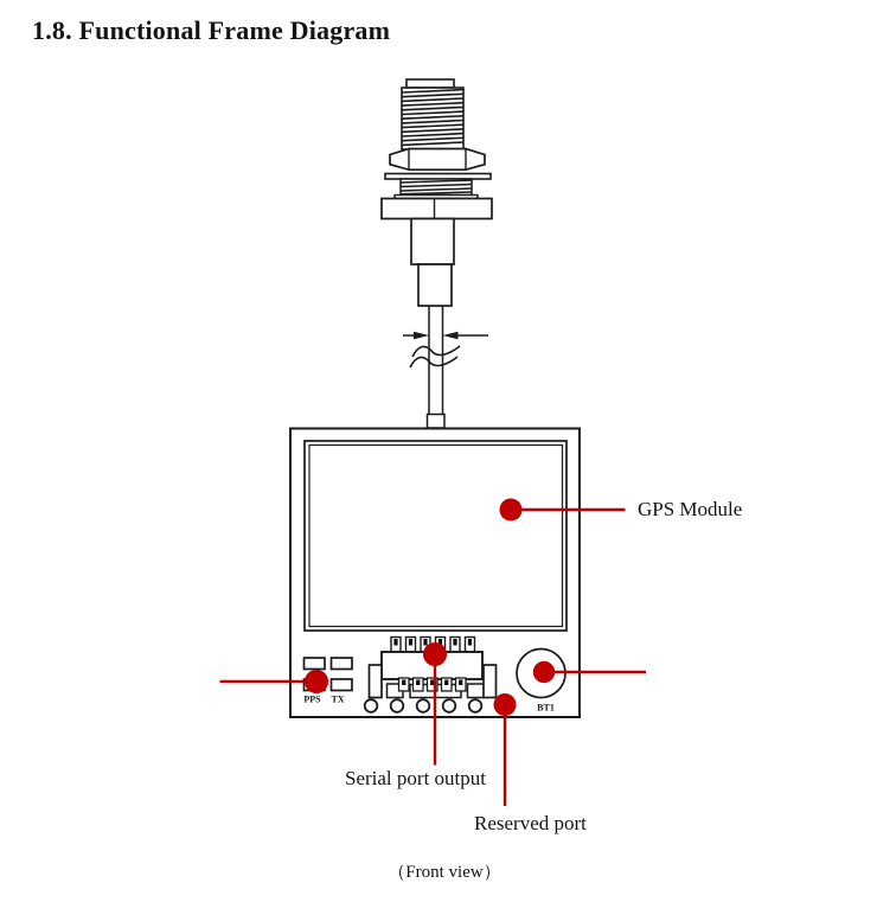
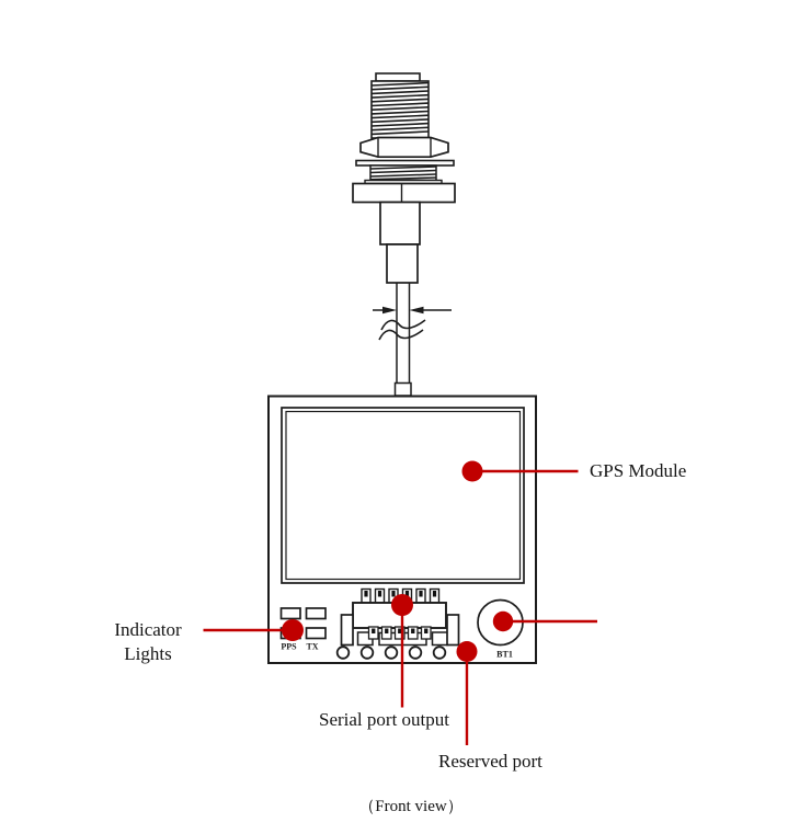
- 1.8. Functional Frame Diagram
  PPS
  TX
  BT1
  GPS Module
+ Indicator
+ Lights
  Serial port output
  Reserved port
  （Front view）
